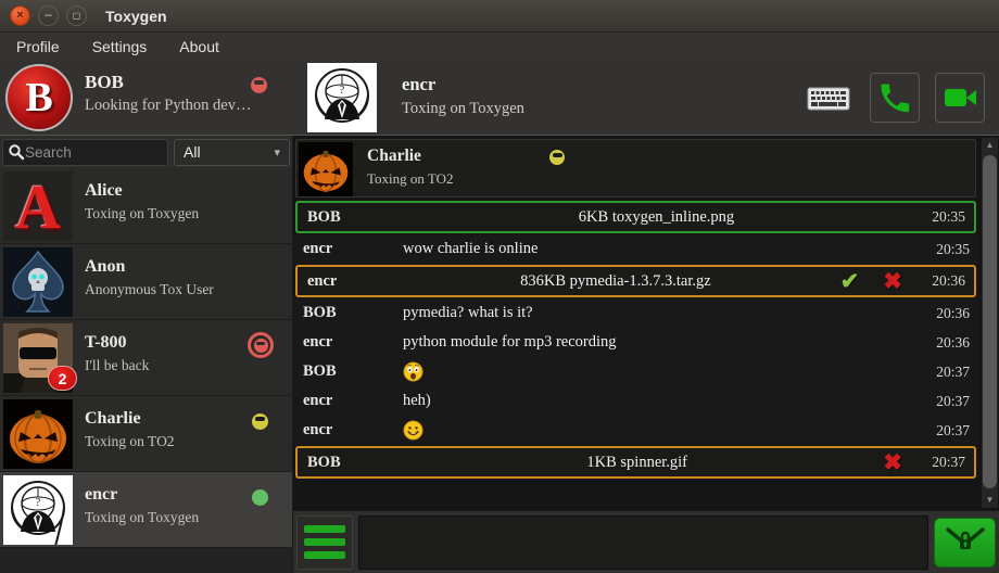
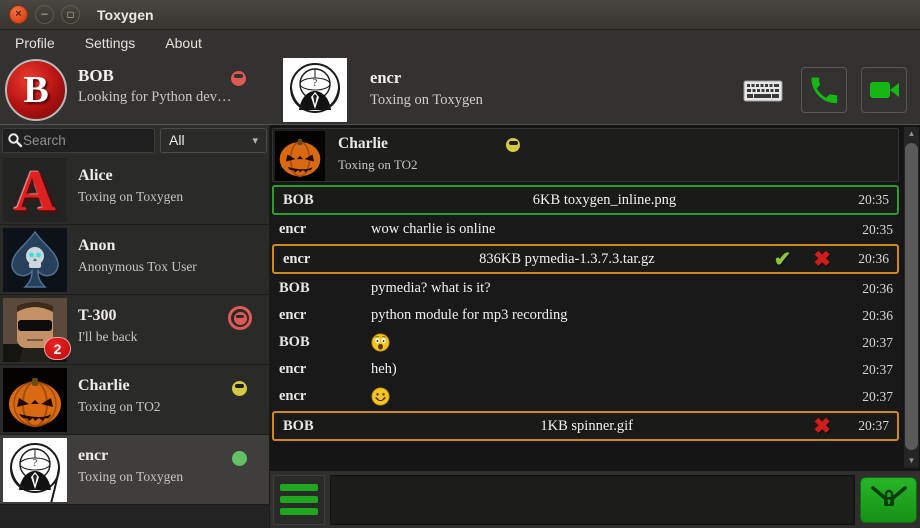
  ×
  –
  ▢
  Toxygen
  Profile
  Settings
  About
  B
  BOB
  Looking for Python dev…
  ?
  encr
  Toxing on Toxygen
  Search
  All
  ▾
  A
  Alice
  Toxing on Toxygen
  Anon
  Anonymous Tox User
- T-800
+ T-300
  I'll be back
  2
  Charlie
  Toxing on TO2
  ?
  encr
  Toxing on Toxygen
  Charlie
  Toxing on TO2
  BOB
  6KB toxygen_inline.png
  20:35
  encr
  wow charlie is online
  20:35
  encr
  836KB pymedia-1.3.7.3.tar.gz
  ✔
  ✖
  20:36
  BOB
  pymedia? what is it?
  20:36
  encr
  python module for mp3 recording
  20:36
  BOB
  20:37
  encr
  heh)
  20:37
  encr
  20:37
  BOB
  1KB spinner.gif
  ✖
  20:37
  ▲
  ▼
